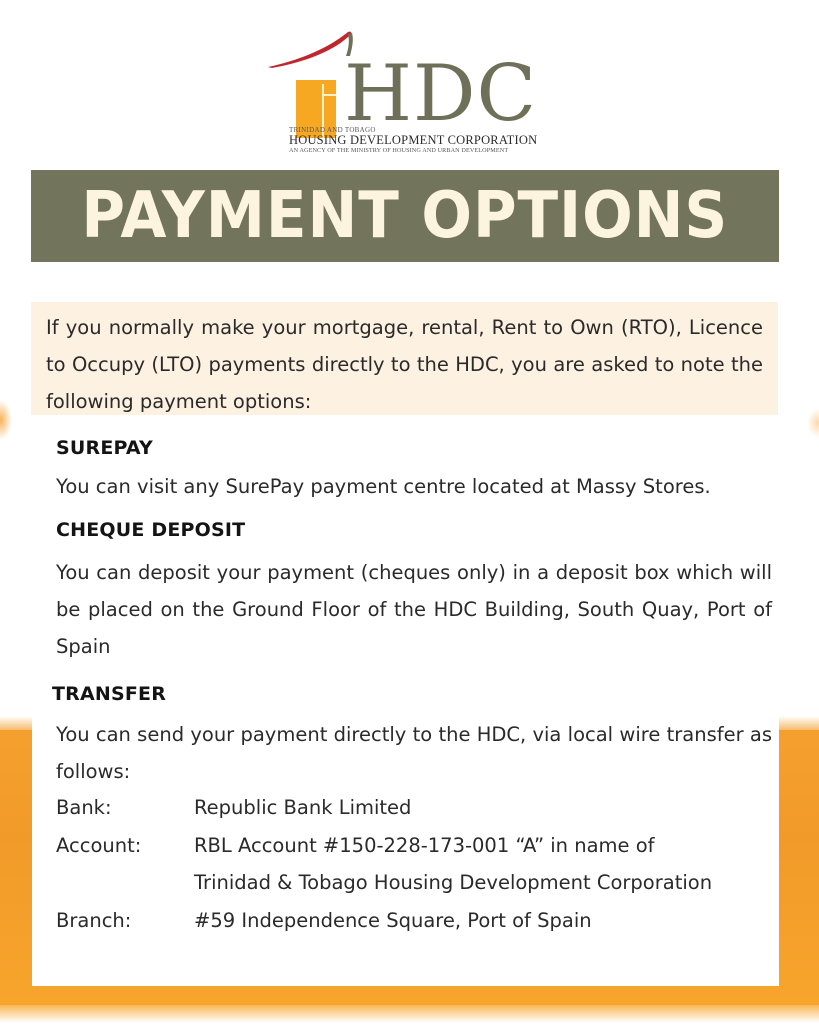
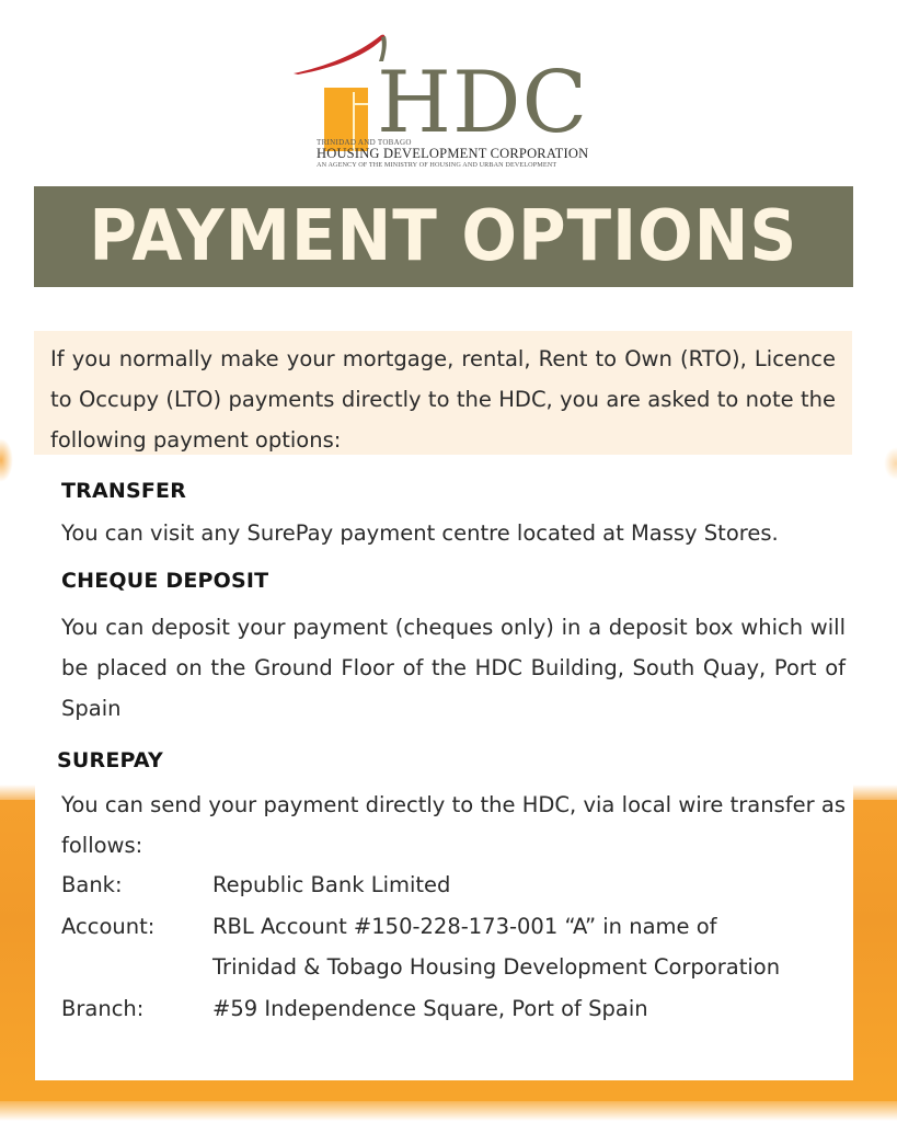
  HDC
  TRINIDAD AND TOBAGO
  HOUSING DEVELOPMENT CORPORATION
  PAYMENT OPTIONS
  If you normally make your mortgage, rental, Rent to Own (RTO), Licence to Occupy (LTO) payments directly to the HDC, you are asked to note the following payment options:
- SUREPAY
+ TRANSFER
  You can visit any SurePay payment centre located at Massy Stores.
  CHEQUE DEPOSIT
  You can deposit your payment (cheques only) in a deposit box which will be placed on the Ground Floor of the HDC Building, South Quay, Port of Spain
- TRANSFER
+ SUREPAY
  You can send your payment directly to the HDC, via local wire transfer as follows:
  Bank:
  Republic Bank Limited
  Account:
  RBL Account #150-228-173-001 “A” in name of
  Trinidad & Tobago Housing Development Corporation
  Branch:
  #59 Independence Square, Port of Spain
